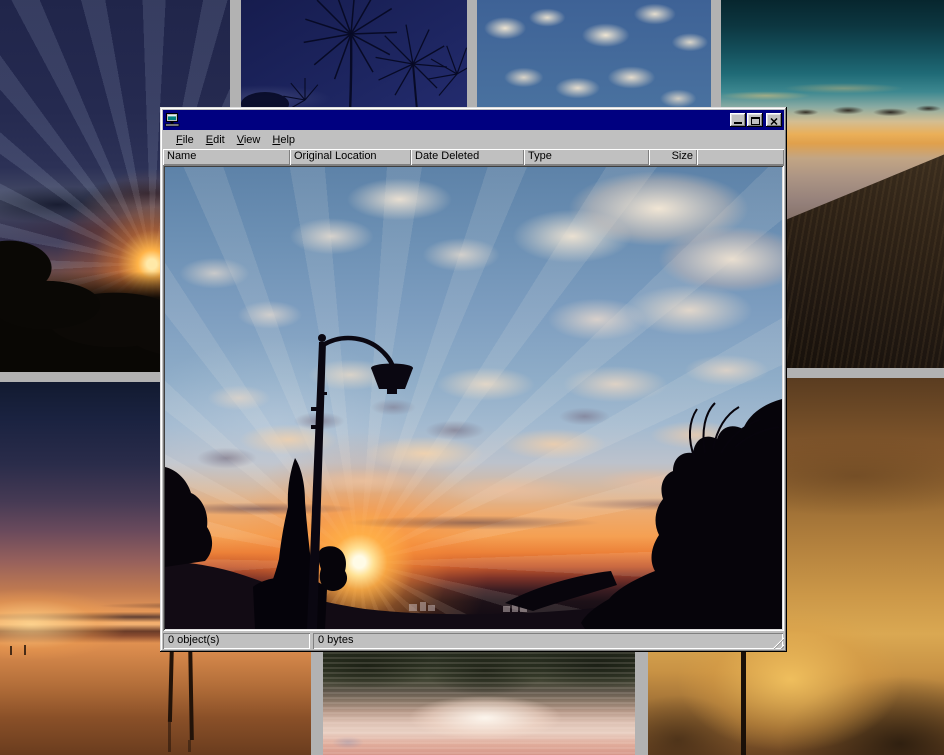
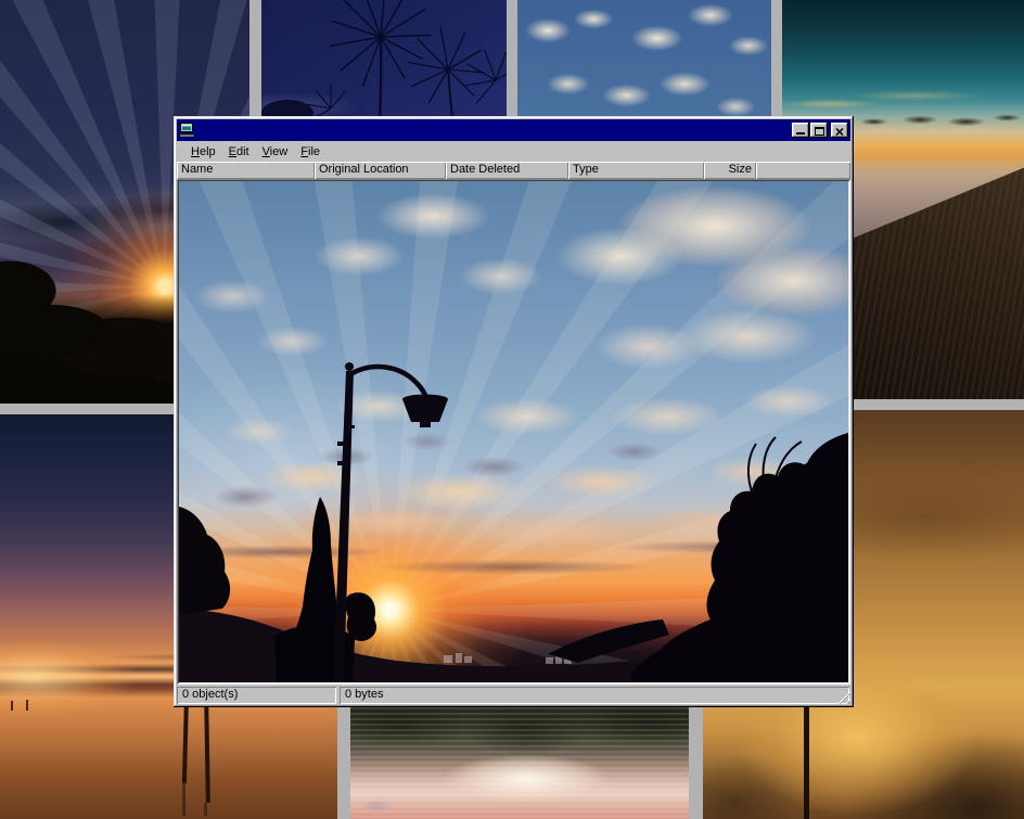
- File
+ Help
  Edit
  View
- Help
+ File
  Name
  Original Location
  Date Deleted
  Type
  Size
  0 object(s)
  0 bytes
